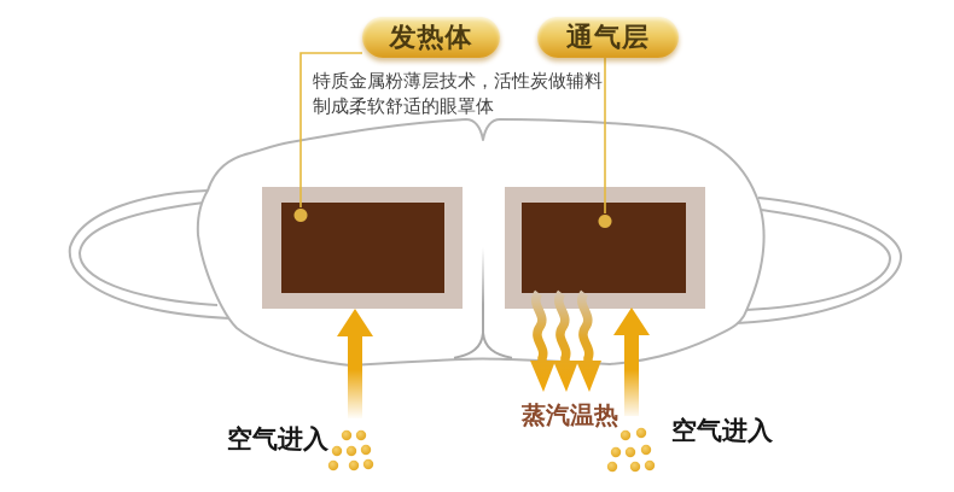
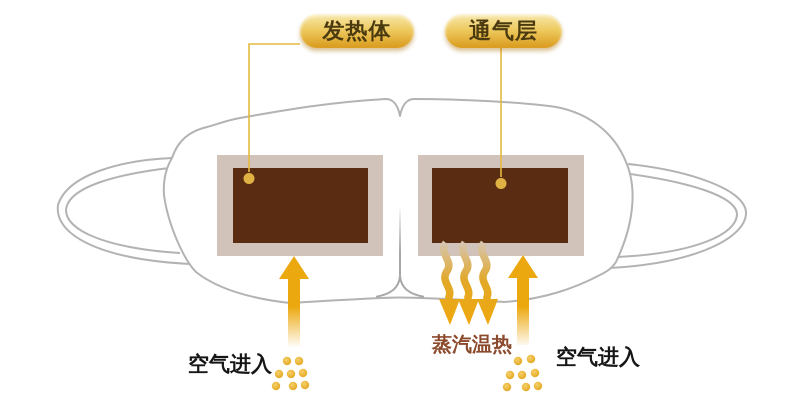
  发热体
  通气层
- 特质金属粉薄层技术，活性炭做辅料
- 制成柔软舒适的眼罩体
  空气进入
  空气进入
  蒸汽温热
